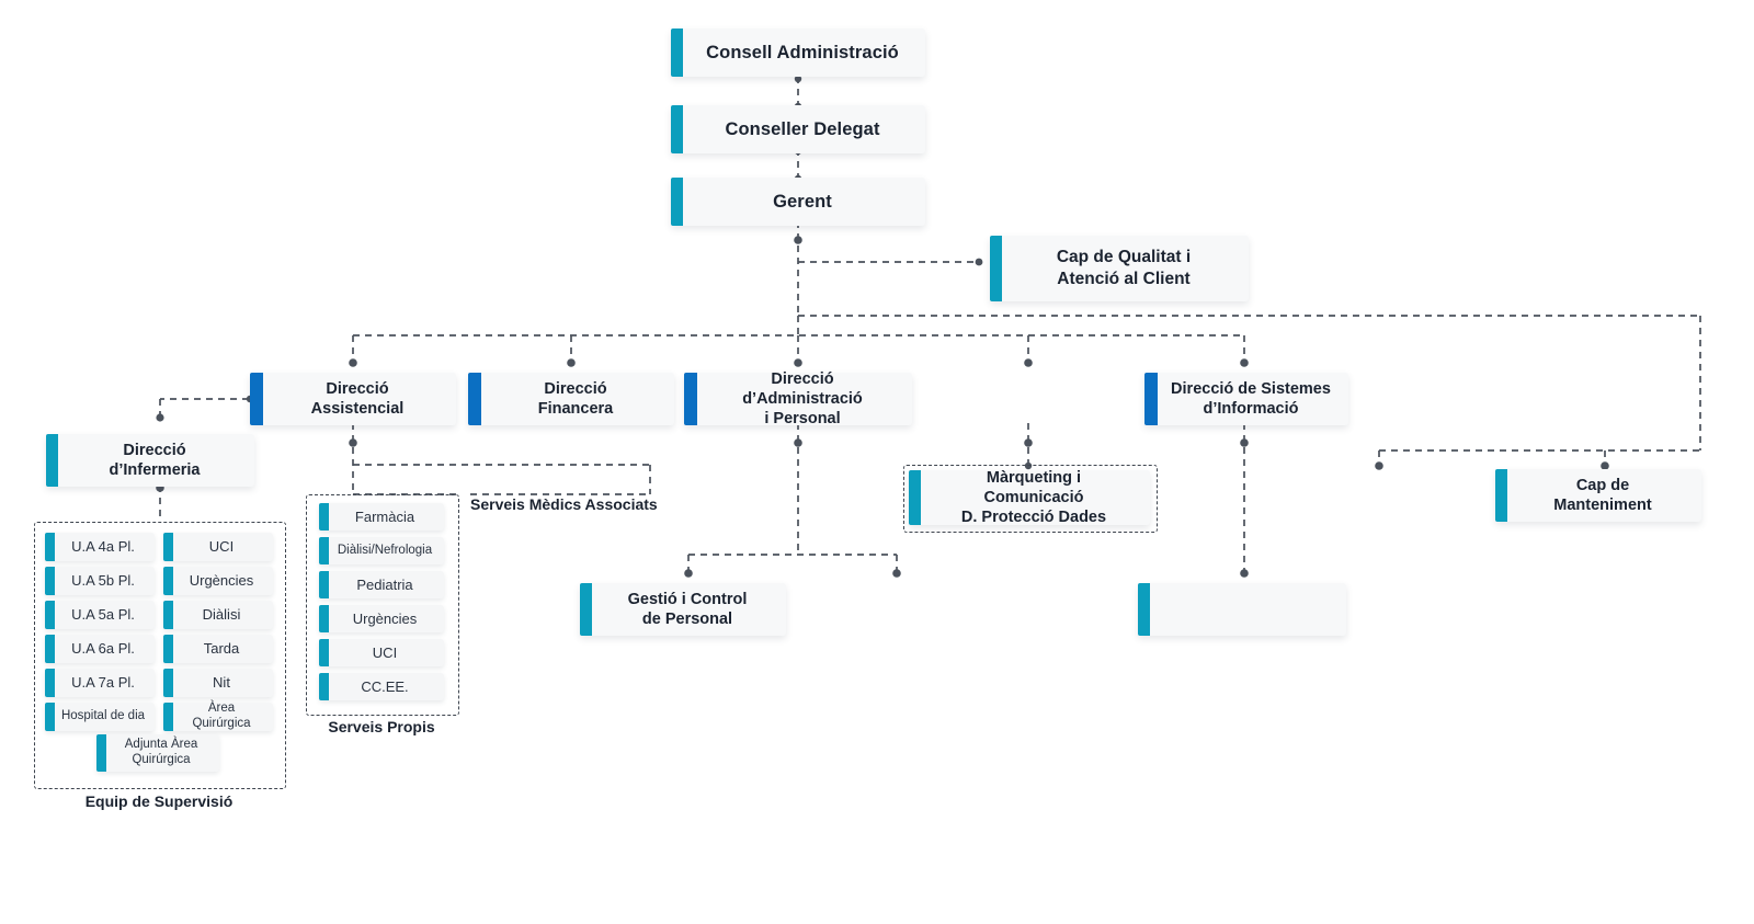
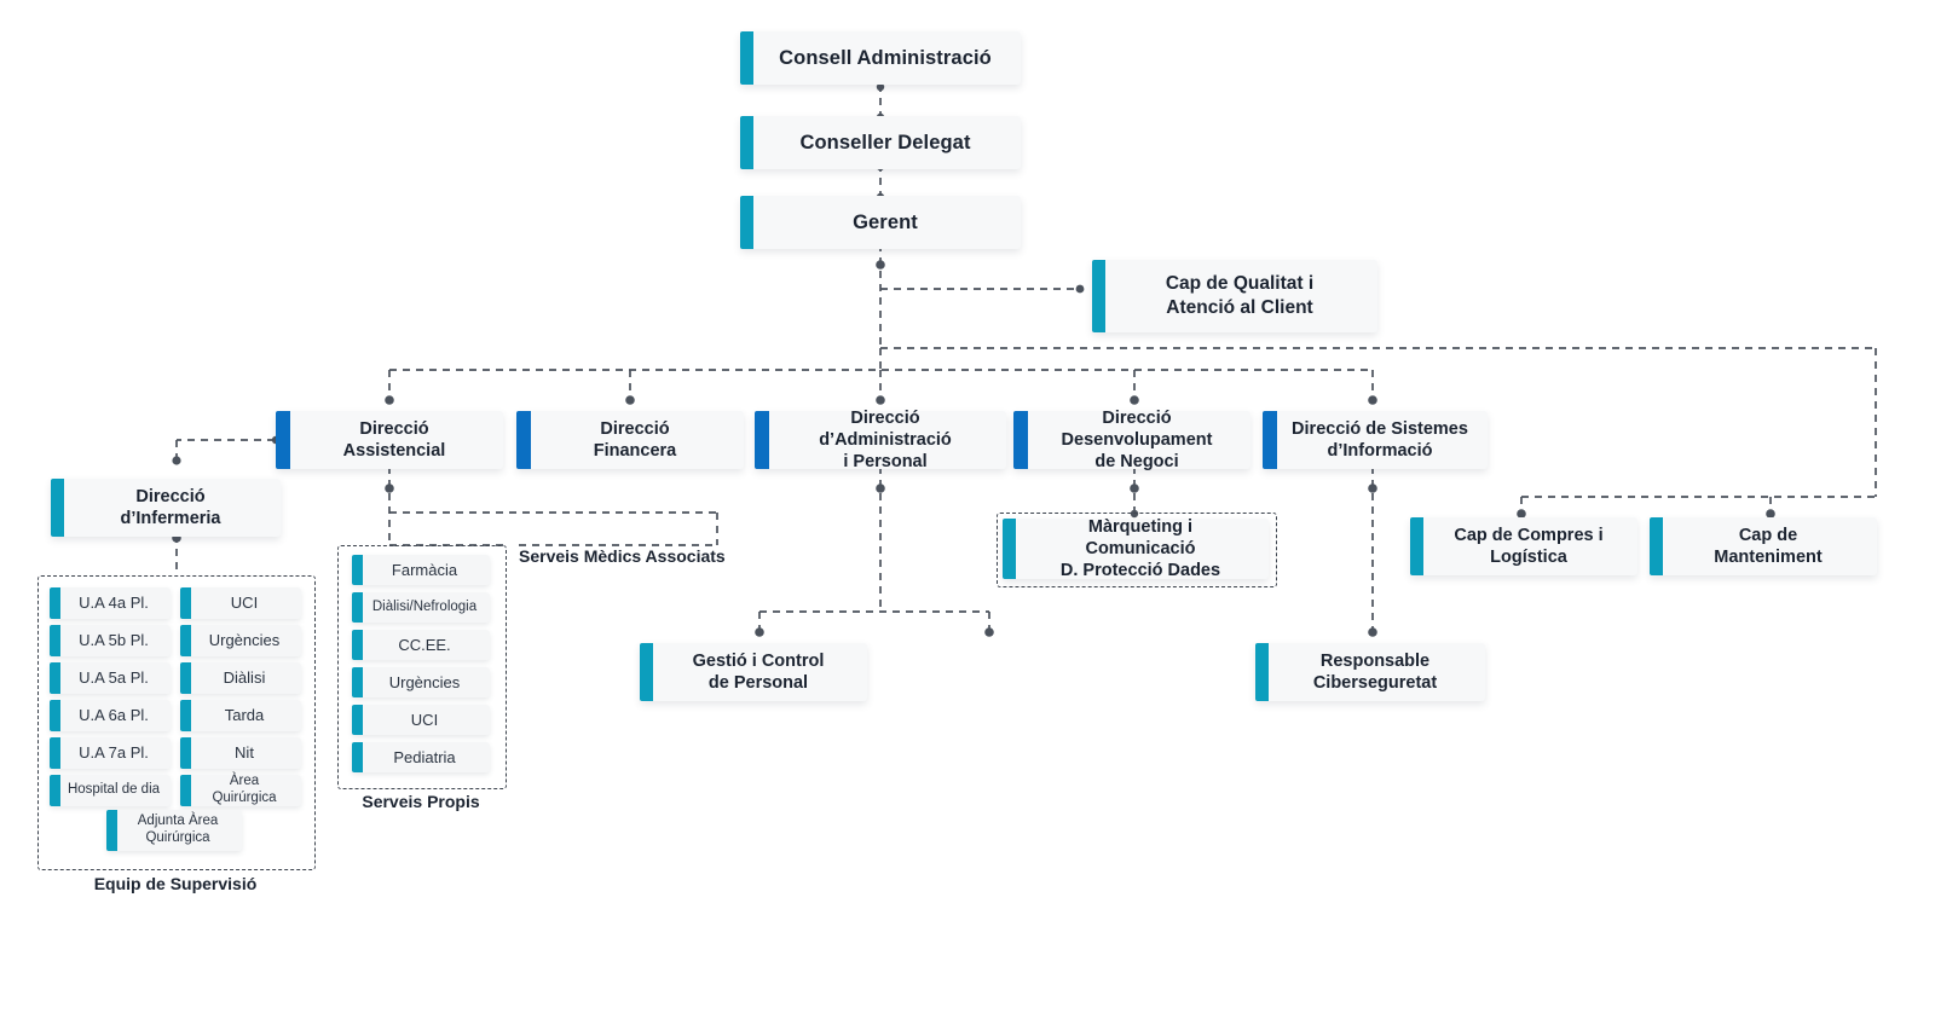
  Consell Administració
  Conseller Delegat
  Gerent
  Cap de Qualitat i
  Atenció al Client
  Direcció
  Assistencial
  Direcció
  Financera
  Direcció d’Administració
  i Personal
+ Direcció Desenvolupament
+ de Negoci
  Direcció de Sistemes
  d’Informació
  Direcció
  d’Infermeria
  Màrqueting i Comunicació
  D. Protecció Dades
  Gestió i Control
  de Personal
+ Responsable
+ Ciberseguretat
+ Cap de Compres i
+ Logística
  Cap de
  Manteniment
  U.A 4a Pl.
  U.A 5b Pl.
  U.A 5a Pl.
  U.A 6a Pl.
  U.A 7a Pl.
  Hospital de dia
  UCI
  Urgències
  Diàlisi
  Tarda
  Nit
  Àrea Quirúrgica
  Adjunta Àrea
  Quirúrgica
  Equip de Supervisió
  Farmàcia
  Diàlisi/Nefrologia
- Pediatria
+ CC.EE.
  Urgències
  UCI
- CC.EE.
+ Pediatria
  Serveis Propis
  Serveis Mèdics Associats
